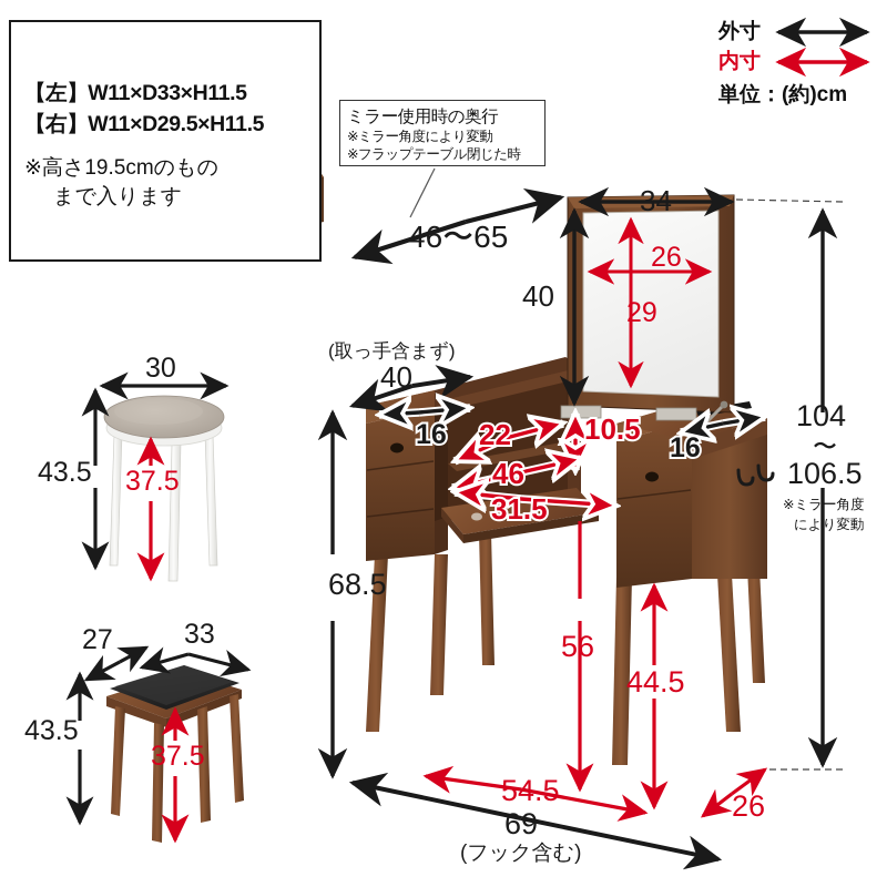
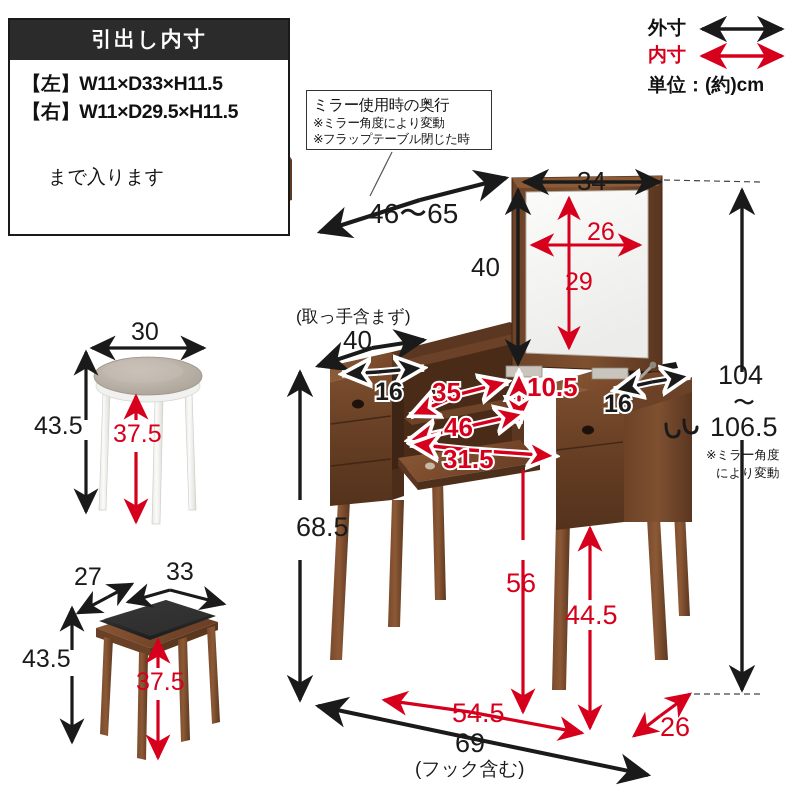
+ 引出し内寸
  【左】W11×D33×H11.5
  【右】W11×D29.5×H11.5
- ※高さ19.5cmのもの
  まで入ります
  外寸
  内寸
  単位：(約)cm
  ミラー使用時の奥行
  ※ミラー角度により変動
  ※フラップテーブル閉じた時
  46〜65
  34
  40
  26
  29
  (取っ手含まず)
  40
  16
  16
- 22
+ 35
  10.5
  46
  31.5
  104
  〜
  106.5
  ※ミラー角度
  により変動
  68.5
  56
  44.5
  54.5
  26
  69
  (フック含む)
  30
  43.5
  37.5
  27
  33
  43.5
  37.5
